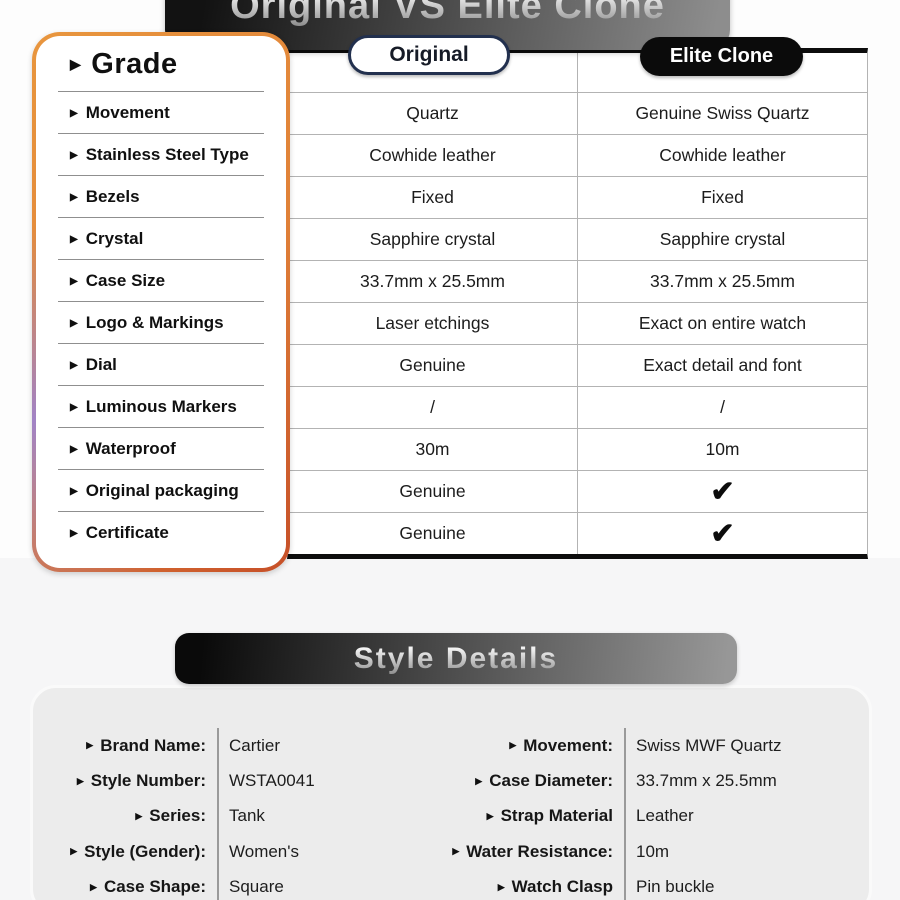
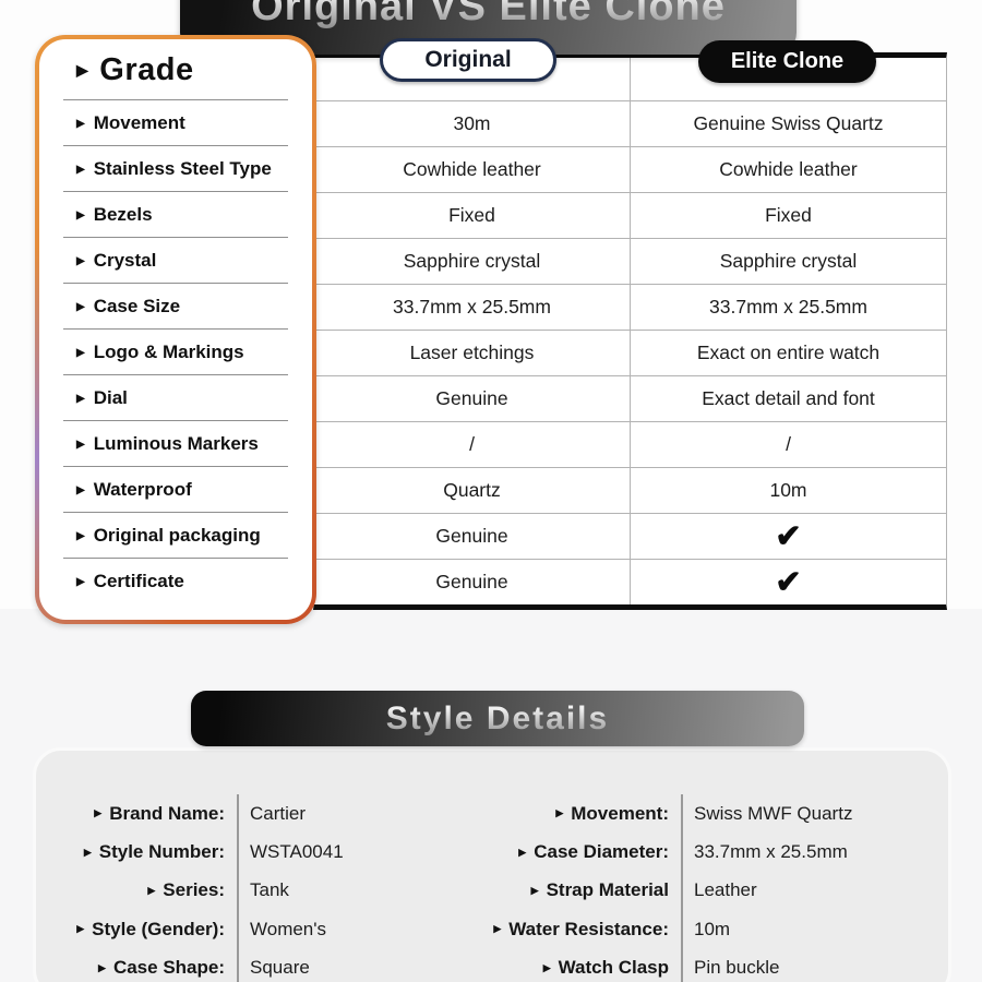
  Original VS Elite Clone
- Quartz
+ 30m
  Genuine Swiss Quartz
  Cowhide leather
  Cowhide leather
  Fixed
  Fixed
  Sapphire crystal
  Sapphire crystal
  33.7mm x 25.5mm
  33.7mm x 25.5mm
  Laser etchings
  Exact on entire watch
  Genuine
  Exact detail and font
  /
  /
- 30m
+ Quartz
  10m
  Genuine
  ✔
  Genuine
  ✔
  Original
  Elite Clone
  ▶
  Grade
  ▶
  Movement
  ▶
  Stainless Steel Type
  ▶
  Bezels
  ▶
  Crystal
  ▶
  Case Size
  ▶
  Logo & Markings
  ▶
  Dial
  ▶
  Luminous Markers
  ▶
  Waterproof
  ▶
  Original packaging
  ▶
  Certificate
  Style Details
  ▶
  Brand Name:
  Cartier
  ▶
  Style Number:
  WSTA0041
  ▶
  Series:
  Tank
  ▶
  Style (Gender):
  Women's
  ▶
  Case Shape:
  Square
  ▶
  Movement:
  Swiss MWF Quartz
  ▶
  Case Diameter:
  33.7mm x 25.5mm
  ▶
  Strap Material
  Leather
  ▶
  Water Resistance:
  10m
  ▶
  Watch Clasp
  Pin buckle
